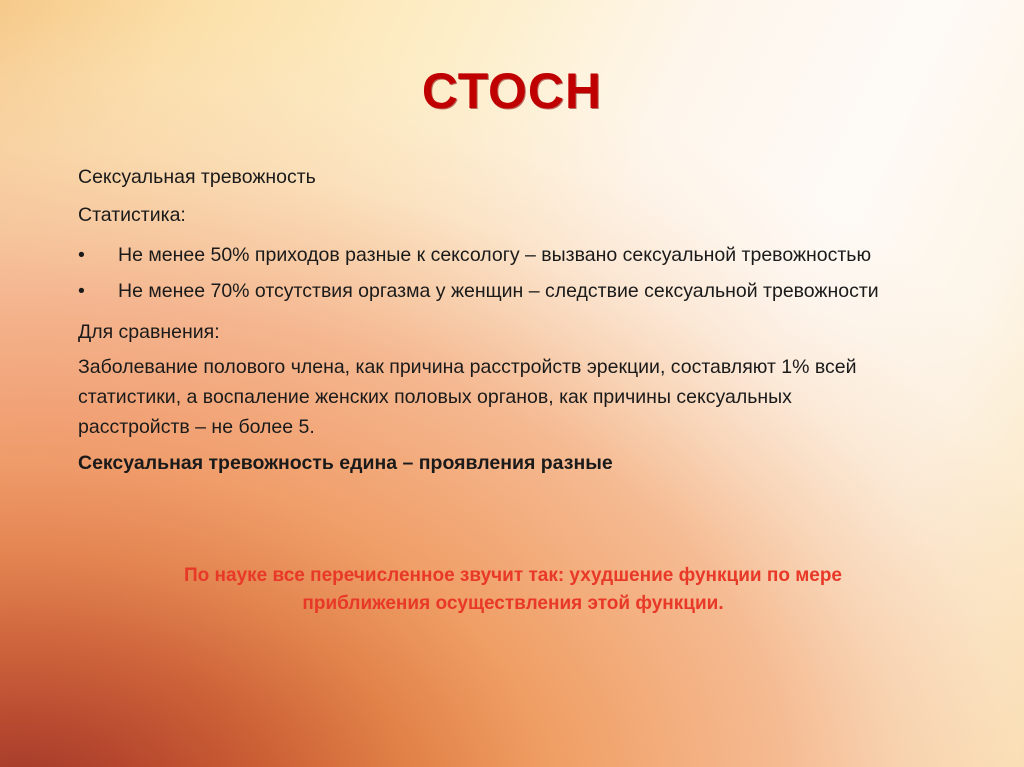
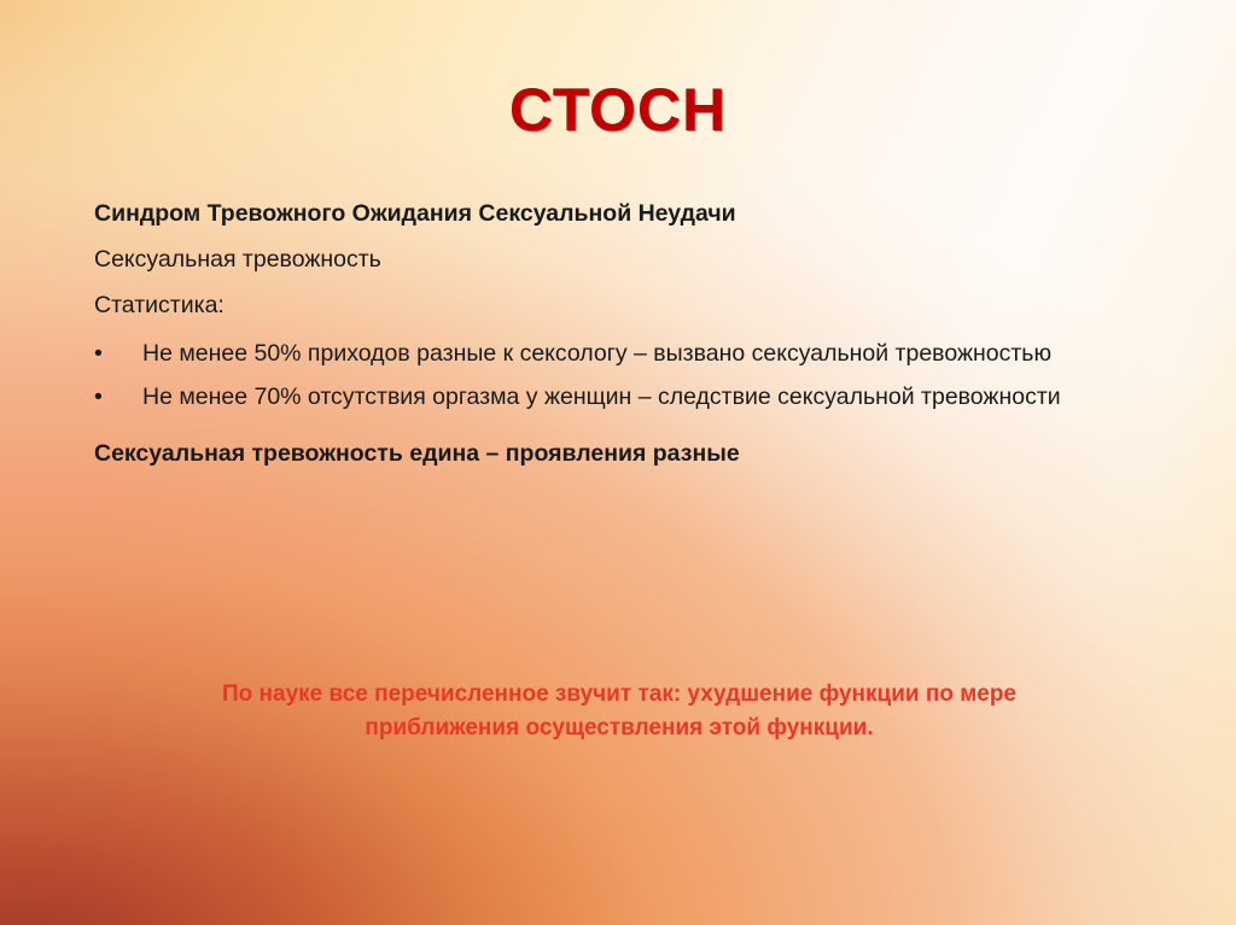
  СТОСН
+ Синдром Тревожного Ожидания Сексуальной Неудачи
  Сексуальная тревожность
  Статистика:
  •
  Не менее 50% приходов разные к сексологу – вызвано сексуальной тревожностью
  •
  Не менее 70% отсутствия оргазма у женщин – следствие сексуальной тревожности
- Для сравнения:
- Заболевание полового члена, как причина расстройств эрекции, составляют 1% всей статистики, а воспаление женских половых органов, как причины сексуальных расстройств – не более 5.
  Сексуальная тревожность едина – проявления разные
  По науке все перечисленное звучит так: ухудшение функции по мере приближения осуществления этой функции.
